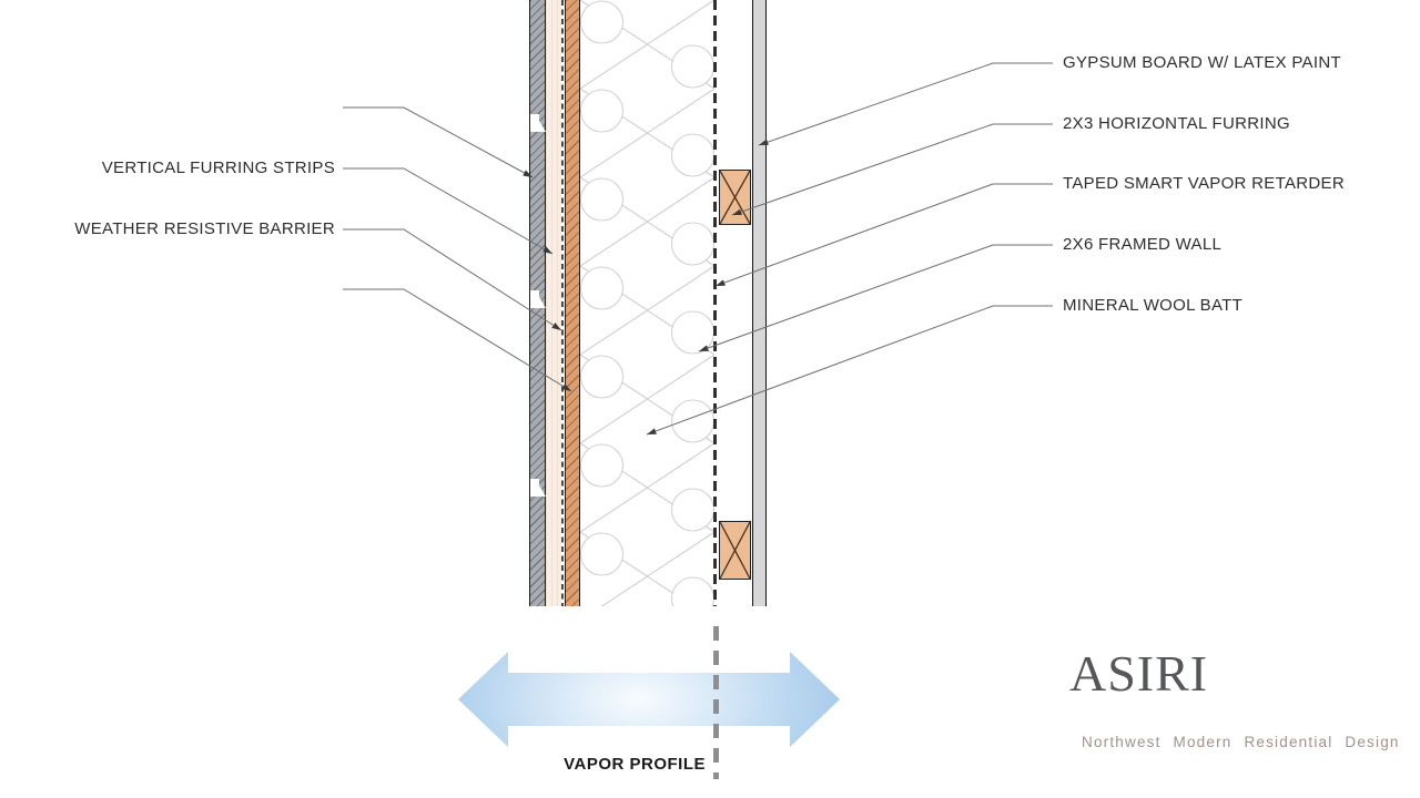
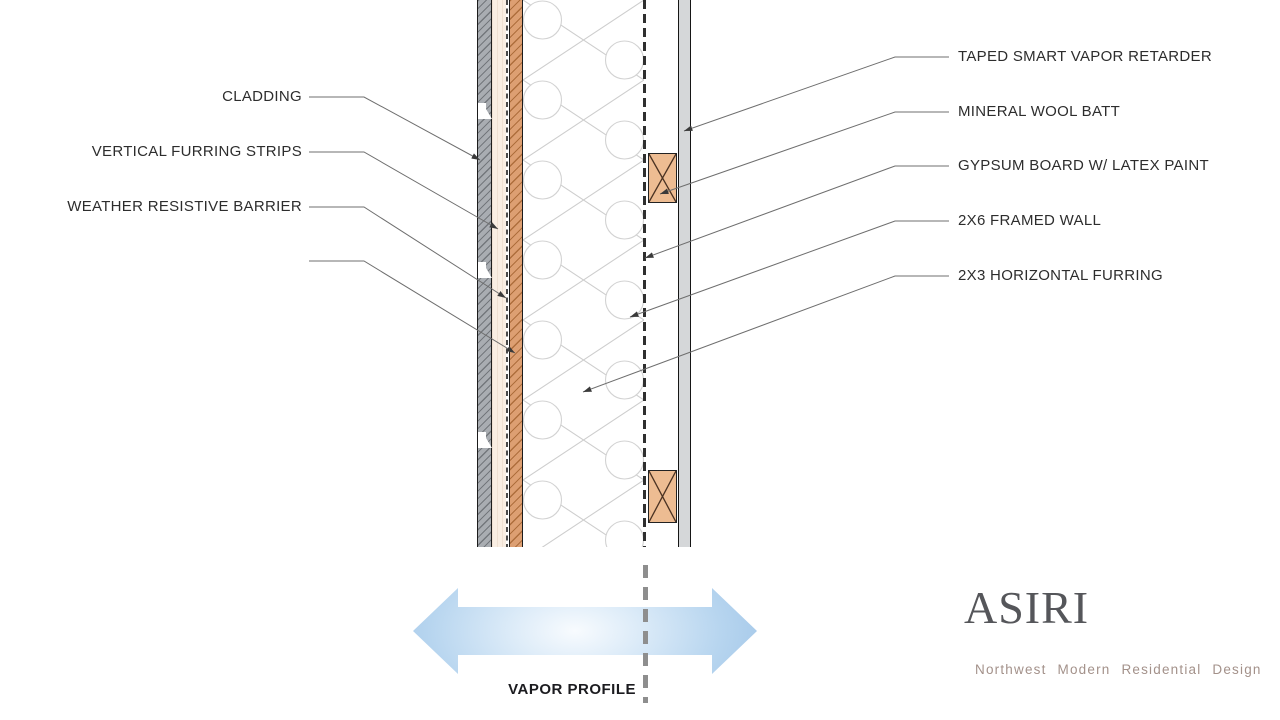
+ CLADDING
  VERTICAL FURRING STRIPS
  WEATHER RESISTIVE BARRIER
- GYPSUM BOARD W/ LATEX PAINT
+ TAPED SMART VAPOR RETARDER
- 2X3 HORIZONTAL FURRING
+ MINERAL WOOL BATT
- TAPED SMART VAPOR RETARDER
+ GYPSUM BOARD W/ LATEX PAINT
  2X6 FRAMED WALL
- MINERAL WOOL BATT
+ 2X3 HORIZONTAL FURRING
  VAPOR PROFILE
  ASIRI
  Northwest Modern Residential Design
